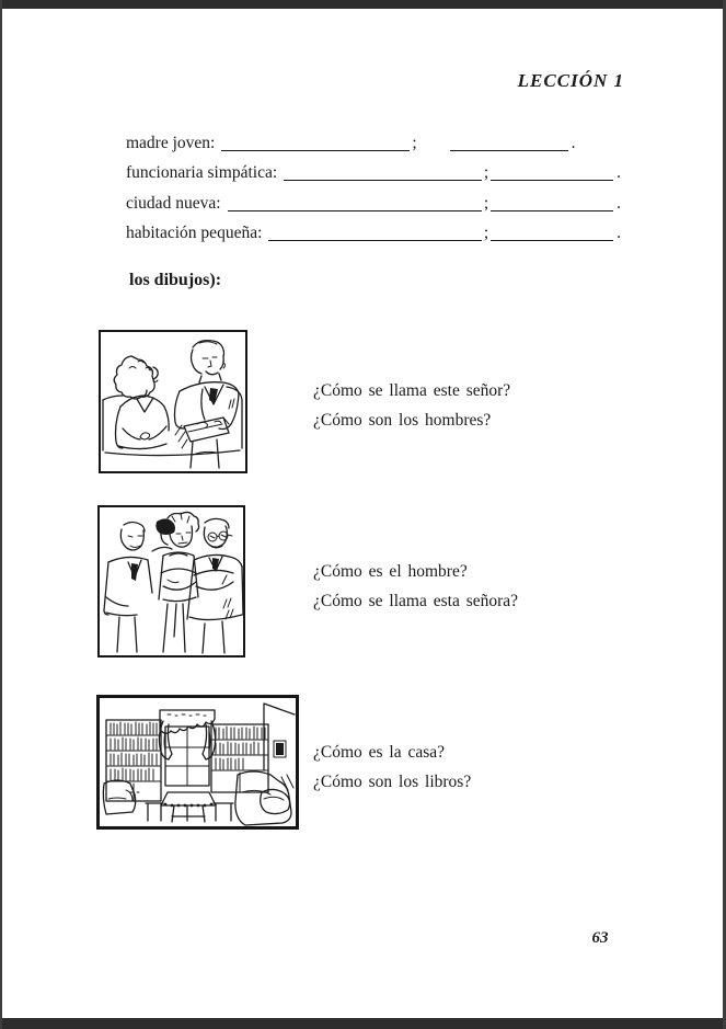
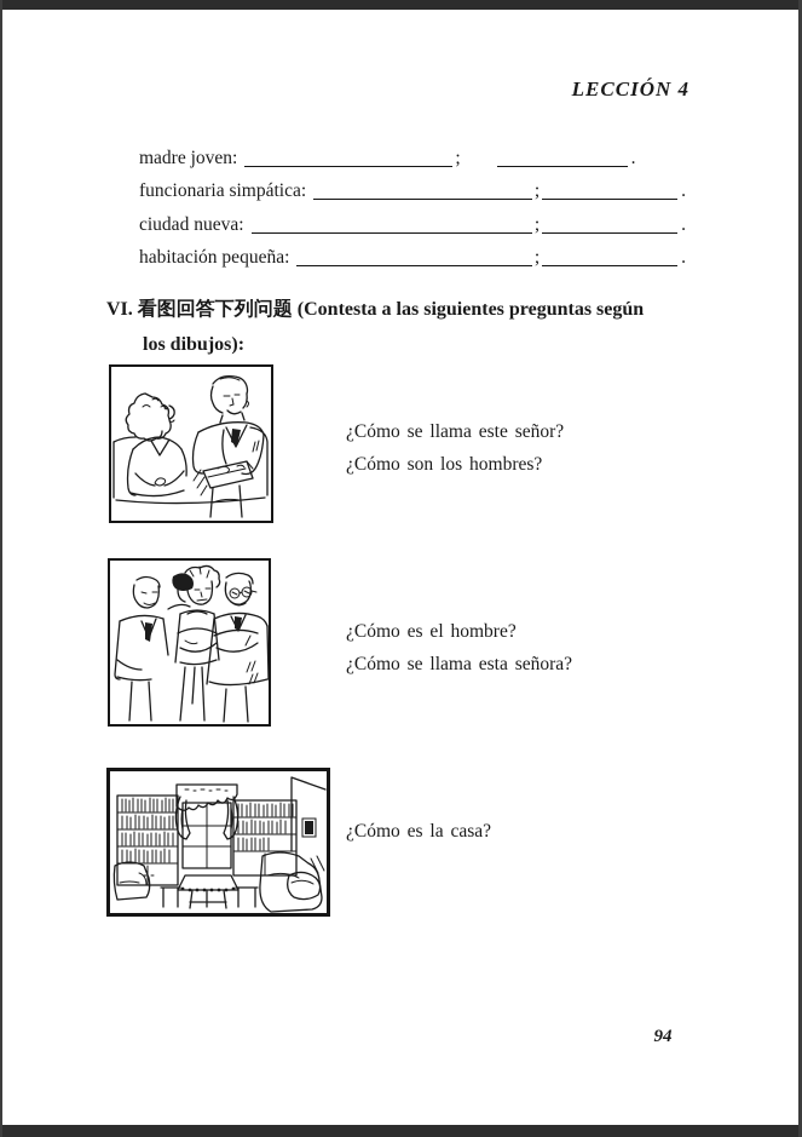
- LECCIÓN 1
+ LECCIÓN 4
  madre joven:
  ;
  .
  funcionaria simpática:
  ;
  .
  ciudad nueva:
  ;
  .
  habitación pequeña:
  ;
  .
+ VI. 看图回答下列问题 (Contesta a las siguientes preguntas según
  los dibujos):
  ¿Cómo se llama este señor?
  ¿Cómo son los hombres?
  ¿Cómo es el hombre?
  ¿Cómo se llama esta señora?
  ¿Cómo es la casa?
- ¿Cómo son los libros?
- 63
+ 94
